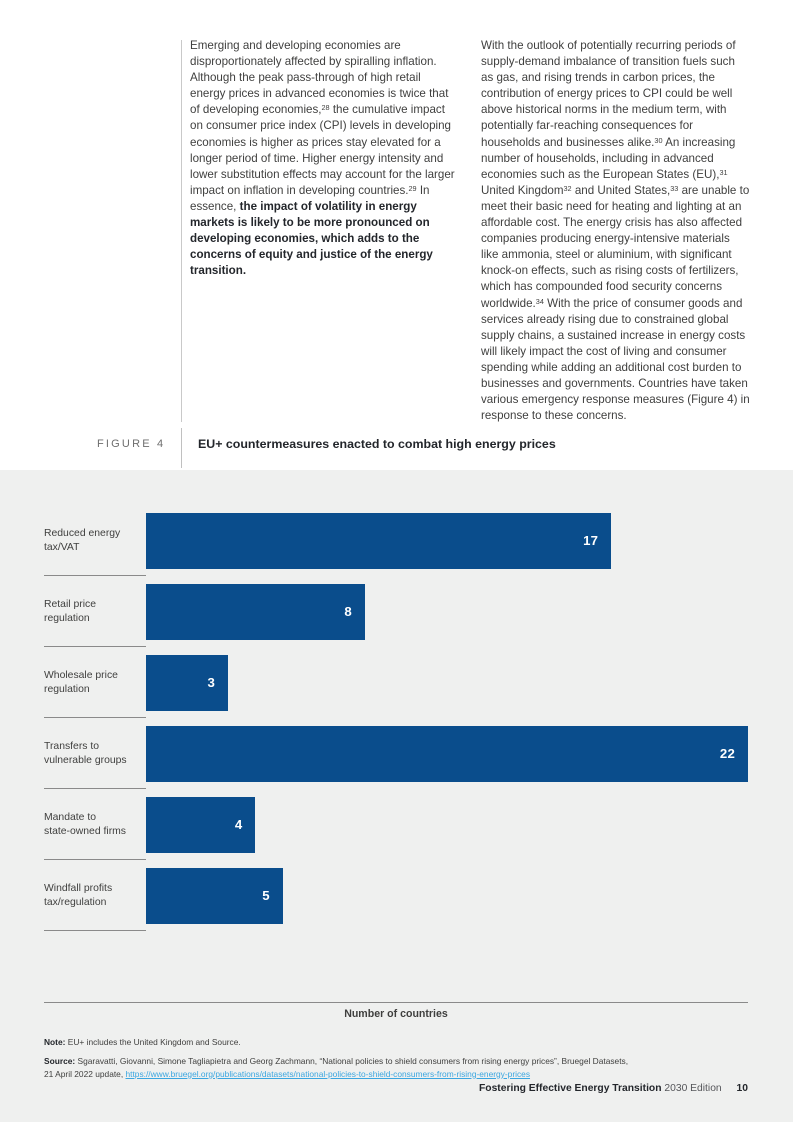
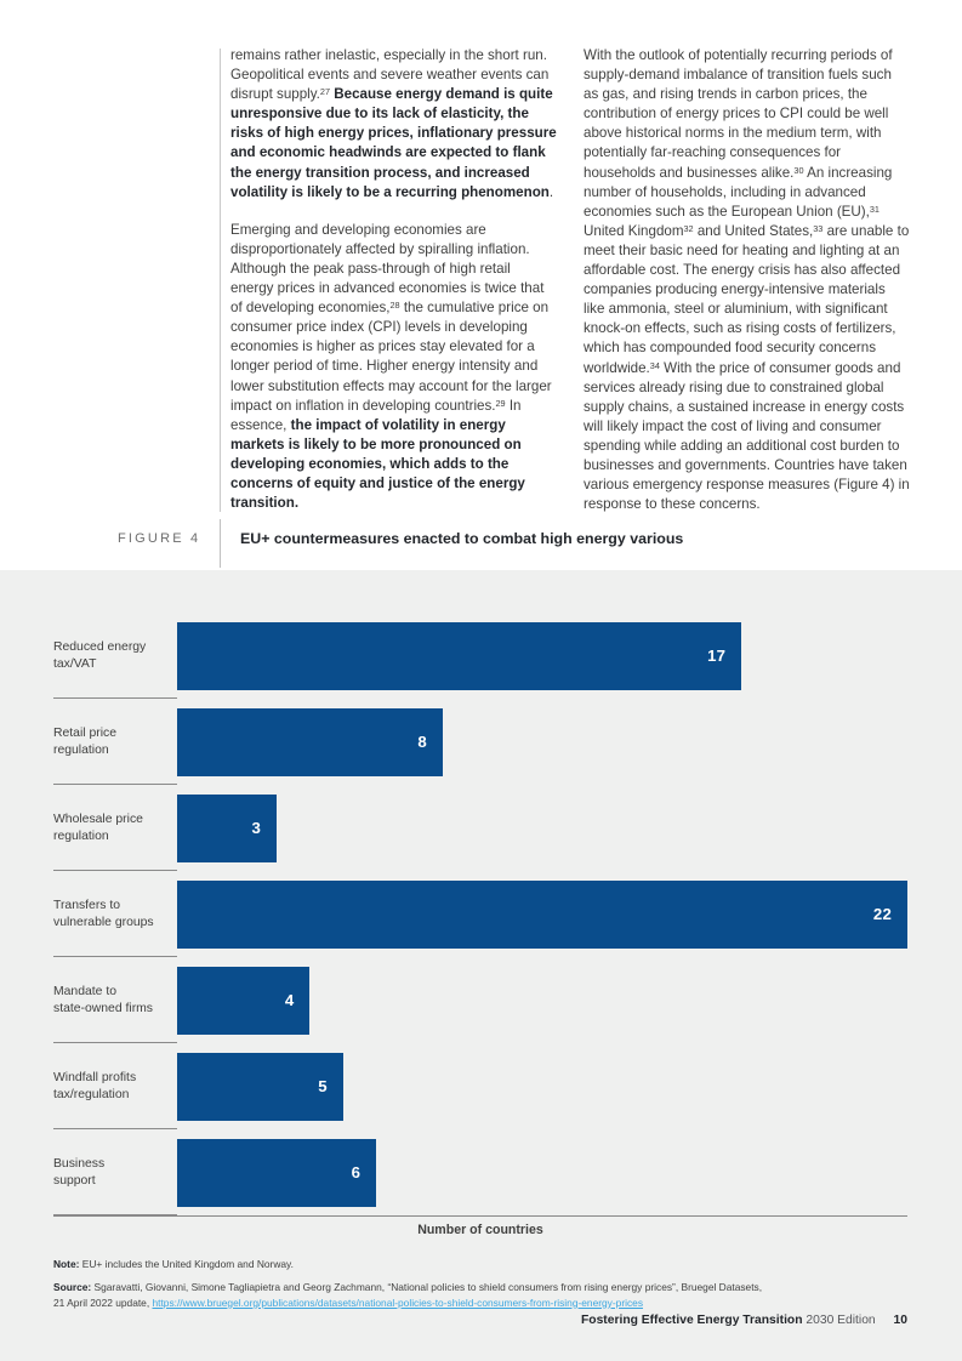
+ remains rather inelastic, especially in the short run. Geopolitical events and severe weather events can disrupt supply.27 Because energy demand is quite unresponsive due to its lack of elasticity, the risks of high energy prices, inflationary pressure and economic headwinds are expected to flank the energy transition process, and increased volatility is likely to be a recurring phenomenon.
- Emerging and developing economies are disproportionately affected by spiralling inflation. Although the peak pass-through of high retail energy prices in advanced economies is twice that of developing economies,28 the cumulative impact on consumer price index (CPI) levels in developing economies is higher as prices stay elevated for a longer period of time. Higher energy intensity and lower substitution effects may account for the larger impact on inflation in developing countries.29 In essence, the impact of volatility in energy markets is likely to be more pronounced on developing economies, which adds to the concerns of equity and justice of the energy transition.
+ Emerging and developing economies are disproportionately affected by spiralling inflation. Although the peak pass-through of high retail energy prices in advanced economies is twice that of developing economies,28 the cumulative price on consumer price index (CPI) levels in developing economies is higher as prices stay elevated for a longer period of time. Higher energy intensity and lower substitution effects may account for the larger impact on inflation in developing countries.29 In essence, the impact of volatility in energy markets is likely to be more pronounced on developing economies, which adds to the concerns of equity and justice of the energy transition.
- With the outlook of potentially recurring periods of supply-demand imbalance of transition fuels such as gas, and rising trends in carbon prices, the contribution of energy prices to CPI could be well above historical norms in the medium term, with potentially far-reaching consequences for households and businesses alike.30 An increasing number of households, including in advanced economies such as the European States (EU),31 United Kingdom32 and United States,33 are unable to meet their basic need for heating and lighting at an affordable cost. The energy crisis has also affected companies producing energy-intensive materials like ammonia, steel or aluminium, with significant knock-on effects, such as rising costs of fertilizers, which has compounded food security concerns worldwide.34 With the price of consumer goods and services already rising due to constrained global supply chains, a sustained increase in energy costs will likely impact the cost of living and consumer spending while adding an additional cost burden to businesses and governments. Countries have taken various emergency response measures (Figure 4) in response to these concerns.
+ With the outlook of potentially recurring periods of supply-demand imbalance of transition fuels such as gas, and rising trends in carbon prices, the contribution of energy prices to CPI could be well above historical norms in the medium term, with potentially far-reaching consequences for households and businesses alike.30 An increasing number of households, including in advanced economies such as the European Union (EU),31 United Kingdom32 and United States,33 are unable to meet their basic need for heating and lighting at an affordable cost. The energy crisis has also affected companies producing energy-intensive materials like ammonia, steel or aluminium, with significant knock-on effects, such as rising costs of fertilizers, which has compounded food security concerns worldwide.34 With the price of consumer goods and services already rising due to constrained global supply chains, a sustained increase in energy costs will likely impact the cost of living and consumer spending while adding an additional cost burden to businesses and governments. Countries have taken various emergency response measures (Figure 4) in response to these concerns.
  FIGURE 4
- EU+ countermeasures enacted to combat high energy prices
+ EU+ countermeasures enacted to combat high energy various
  Reduced energy
  tax/VAT
  17
  Retail price
  regulation
  8
  Wholesale price
  regulation
  3
  Transfers to
  vulnerable groups
  22
  Mandate to
  state-owned firms
  4
  Windfall profits
  tax/regulation
  5
+ Business
+ support
+ 6
  Number of countries
- Note: EU+ includes the United Kingdom and Source.
+ Note: EU+ includes the United Kingdom and Norway.
  Source: Sgaravatti, Giovanni, Simone Tagliapietra and Georg Zachmann, “National policies to shield consumers from rising energy prices”, Bruegel Datasets,
  21 April 2022 update, https://www.bruegel.org/publications/datasets/national-policies-to-shield-consumers-from-rising-energy-prices
  Fostering Effective Energy Transition 2030 Edition 10
